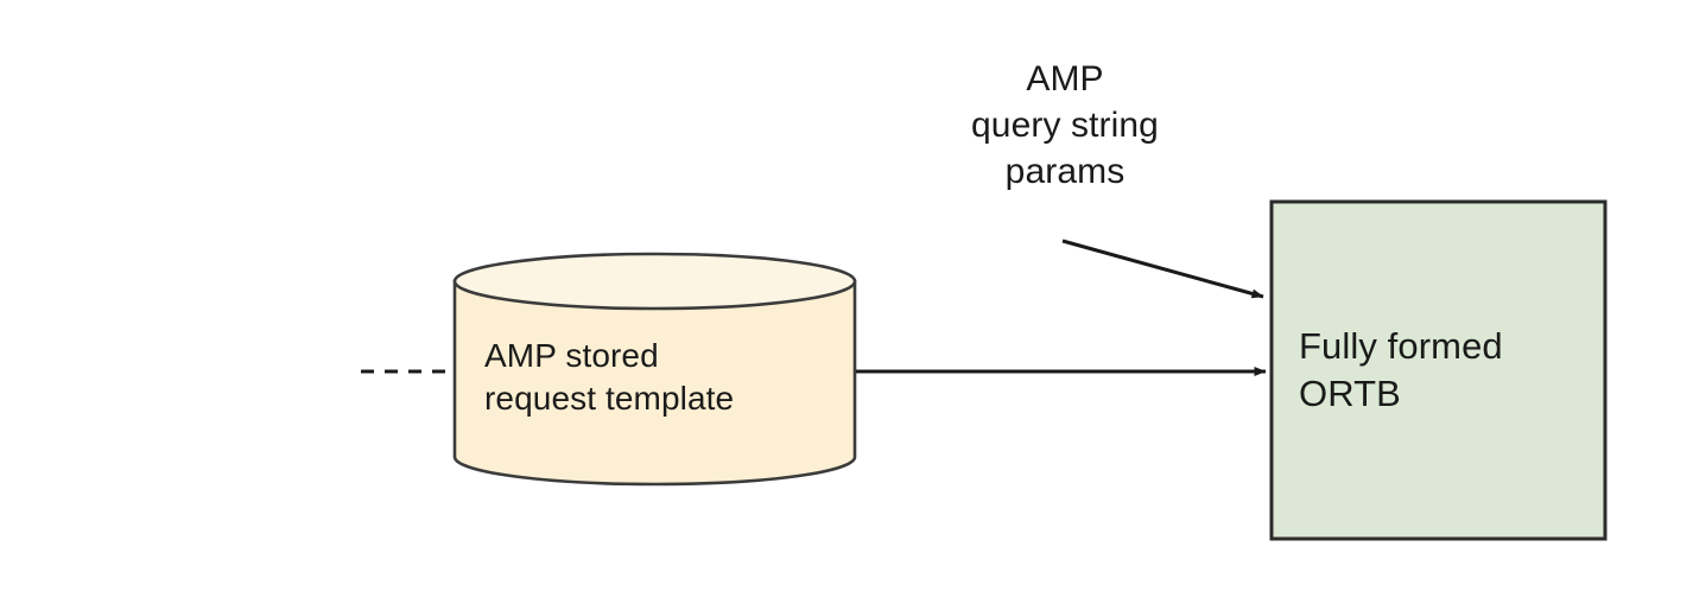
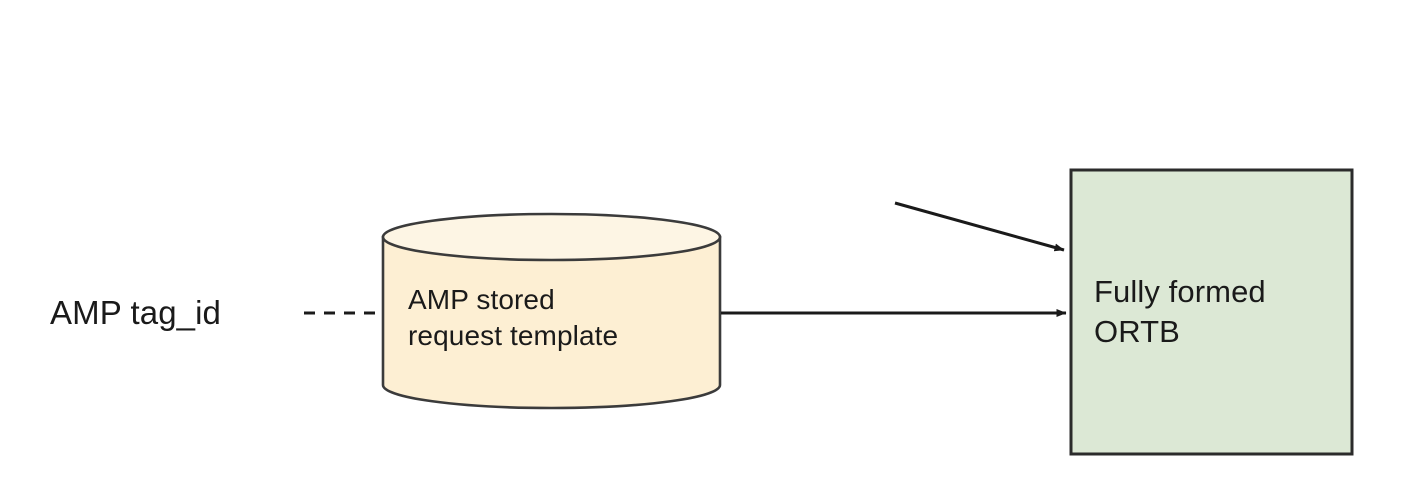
+ AMP tag_id
  AMP stored
  request template
  Fully formed
  ORTB
- AMP
- query string
- params
